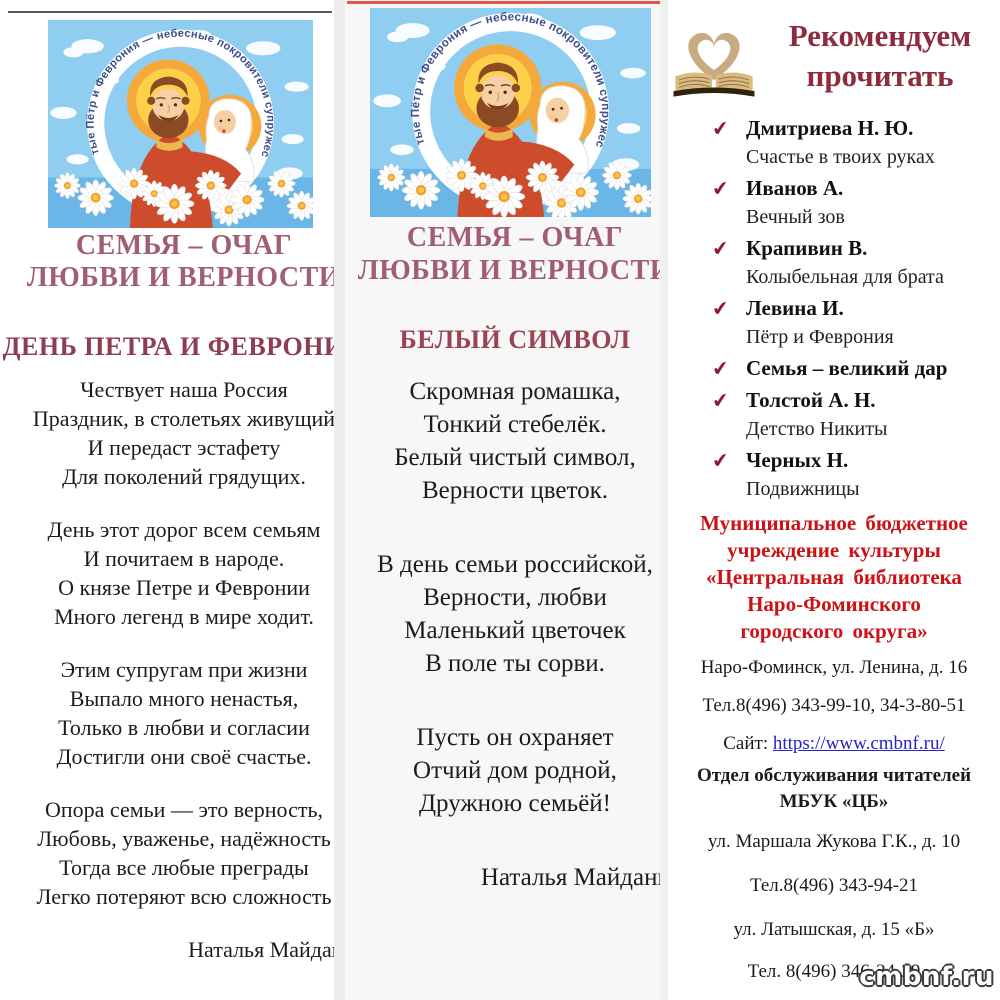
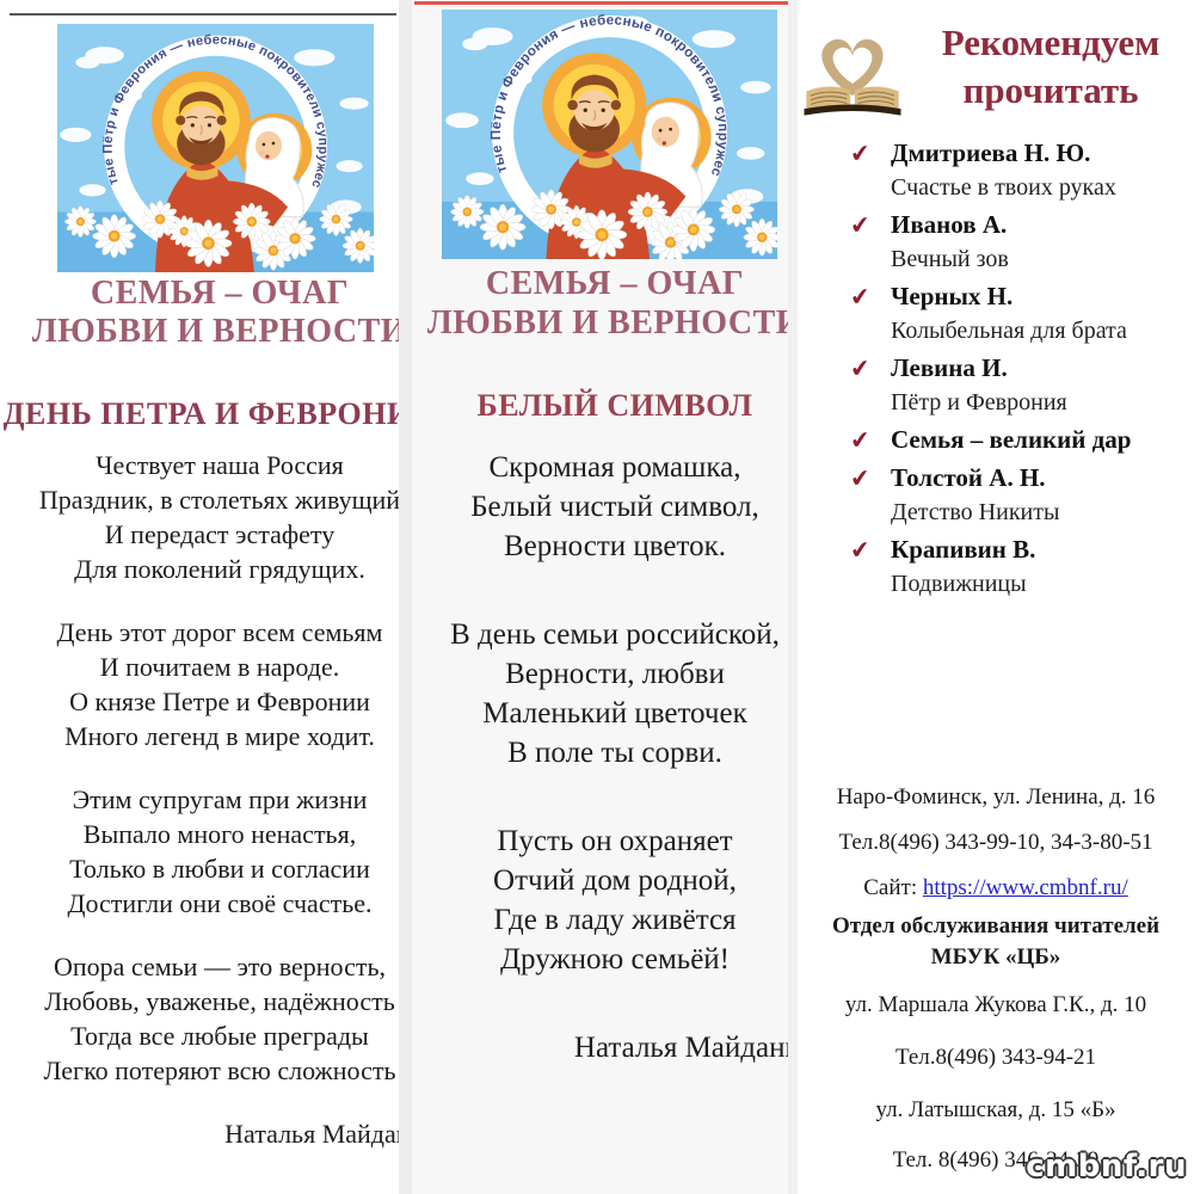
  СЕМЬЯ – ОЧАГ
  ЛЮБВИ И ВЕРНОСТИ
  ДЕНЬ ПЕТРА И ФЕВРОН
  Чествует наша Россия
  Праздник, в столетьях живущий
  И передаст эстафету
  Для поколений грядущих.
  День этот дорог всем семьям
  И почитаем в народе.
  О князе Петре и Февронии
  Много легенд в мире ходит.
  Этим супругам при жизни
  Выпало много ненастья,
  Только в любви и согласии
  Достигли они своё счастье.
  Опора семьи — это верность,
  Любовь, уваженье, надёжность
  Тогда все любые преграды
  Легко потеряют всю сложность
  Наталья Майда
  СЕМЬЯ – ОЧАГ
  ЛЮБВИ И ВЕРНОСТ
  БЕЛЫЙ СИМВОЛ
  Скромная ромашка,
- Тонкий стебелёк.
  Белый чистый символ,
  Верности цветок.
  В день семьи российской,
  Верности, любви
  Маленький цветочек
  В поле ты сорви.
  Пусть он охраняет
  Отчий дом родной,
+ Где в ладу живётся
  Дружною семьёй!
  Наталья Майдан
  Рекомендуем
  прочитать
  Дмитриева Н. Ю.
  Счастье в твоих руках
  Иванов А.
  Вечный зов
- Крапивин В.
+ Черных Н.
  Колыбельная для брата
  Левина И.
  Пётр и Феврония
  Семья – великий дар
  Толстой А. Н.
  Детство Никиты
- Черных Н.
+ Крапивин В.
  Подвижницы
- Муниципальное бюджетное
- учреждение культуры
- «Центральная библиотека
- Наро-Фоминского
- городского округа»
  Наро-Фоминск, ул. Ленина, д. 16
  Тел.8(496) 343-99-10, 34-3-80-51
  Сайт: https://www.cmbnf.ru/
  Отдел обслуживания читателей
  МБУК «ЦБ»
  ул. Маршала Жукова Г.К., д. 10
  Тел.8(496) 343-94-21
  ул. Латышская, д. 15 «Б»
  Тел. 8(496) 346-24-29
  cmbnf.ru
